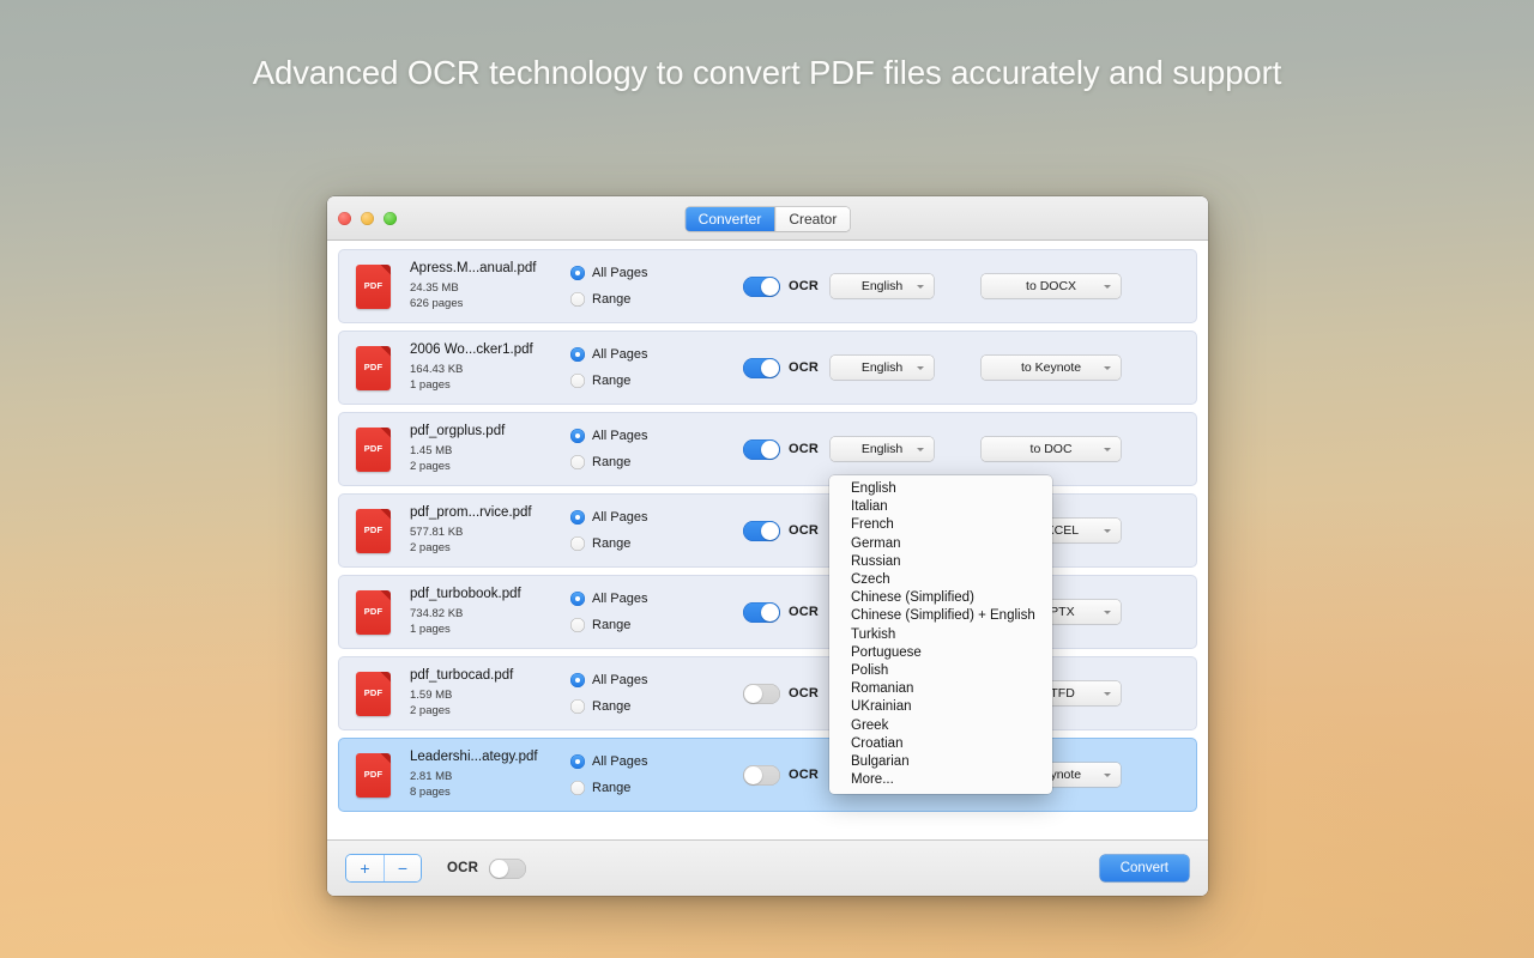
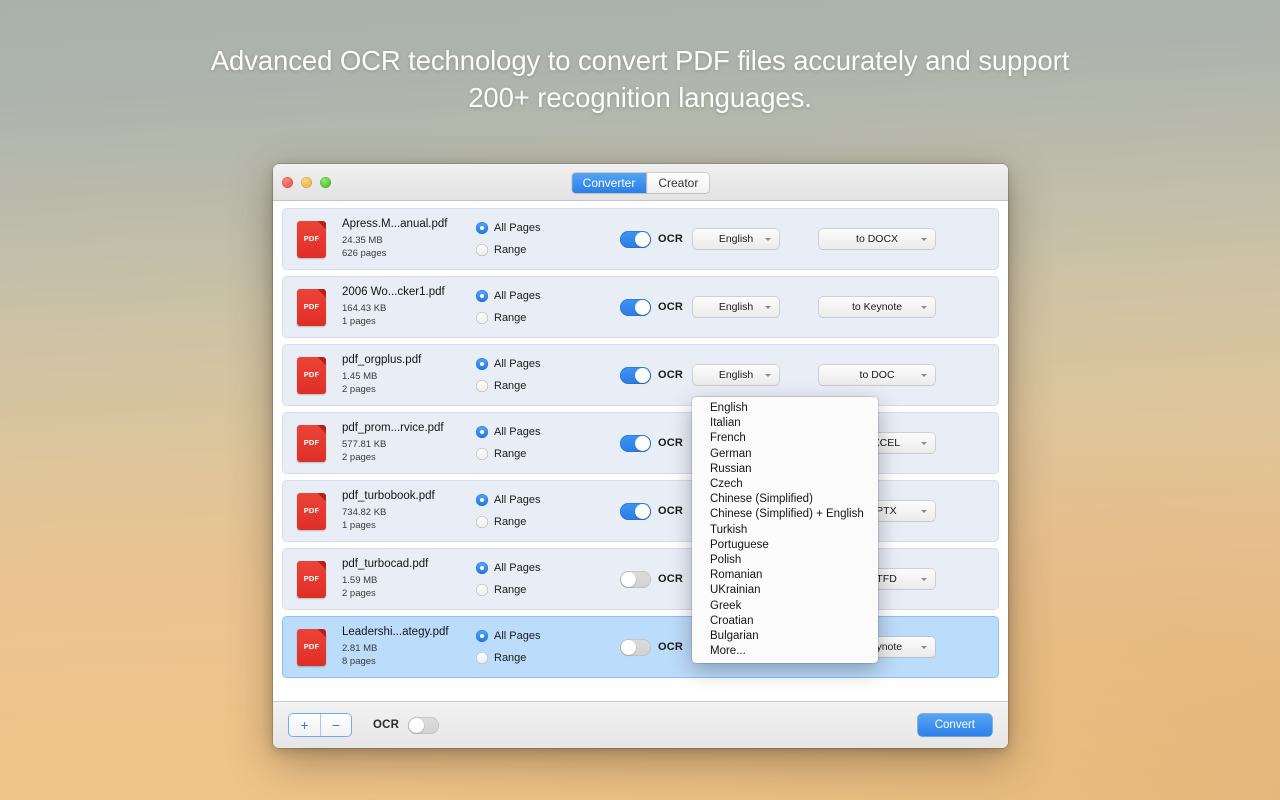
  Advanced OCR technology to convert PDF files accurately and support
+ 200+ recognition languages.
  Converter
  Creator
  PDF
  Apress.M...anual.pdf
  24.35 MB
  626 pages
  All Pages
  Range
  OCR
  English
  to DOCX
  PDF
  2006 Wo...cker1.pdf
  164.43 KB
  1 pages
  All Pages
  Range
  OCR
  English
  to Keynote
  PDF
  pdf_orgplus.pdf
  1.45 MB
  2 pages
  All Pages
  Range
  OCR
  English
  to DOC
  PDF
  pdf_prom...rvice.pdf
  577.81 KB
  2 pages
  All Pages
  Range
  OCR
  PDF
  pdf_turbobook.pdf
  734.82 KB
  1 pages
  All Pages
  Range
  OCR
  PDF
  pdf_turbocad.pdf
  1.59 MB
  2 pages
  All Pages
  Range
  OCR
  PDF
  Leadershi...ategy.pdf
  2.81 MB
  8 pages
  All Pages
  Range
  OCR
  English
  Italian
  French
  German
  Russian
  Czech
  Chinese (Simplified)
  Chinese (Simplified) + English
  Turkish
  Portuguese
  Polish
  Romanian
  UKrainian
  Greek
  Croatian
  Bulgarian
  More...
  +
  −
  OCR
  Convert
